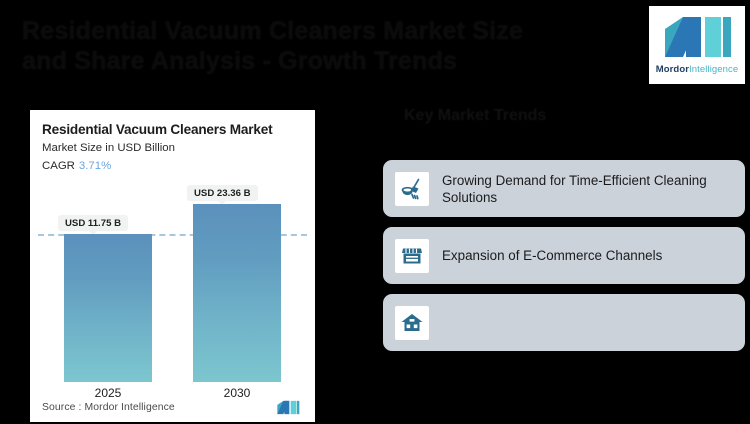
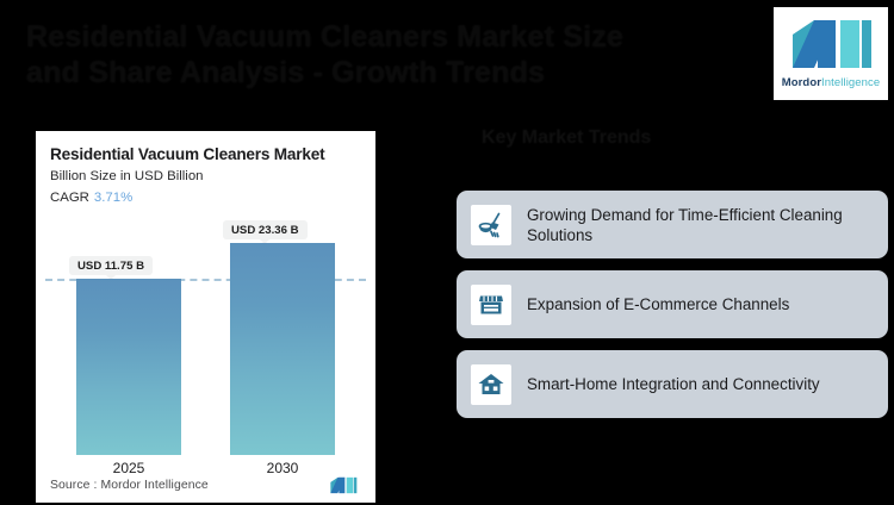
  MordorIntelligence
  Residential Vacuum Cleaners Market
- Market Size in USD Billion
+ Billion Size in USD Billion
  CAGR 3.71%
  USD 11.75 B
  2025
  USD 23.36 B
  2030
  Source : Mordor Intelligence
  Growing Demand for Time-Efficient Cleaning Solutions
  Expansion of E-Commerce Channels
+ Smart-Home Integration and Connectivity
